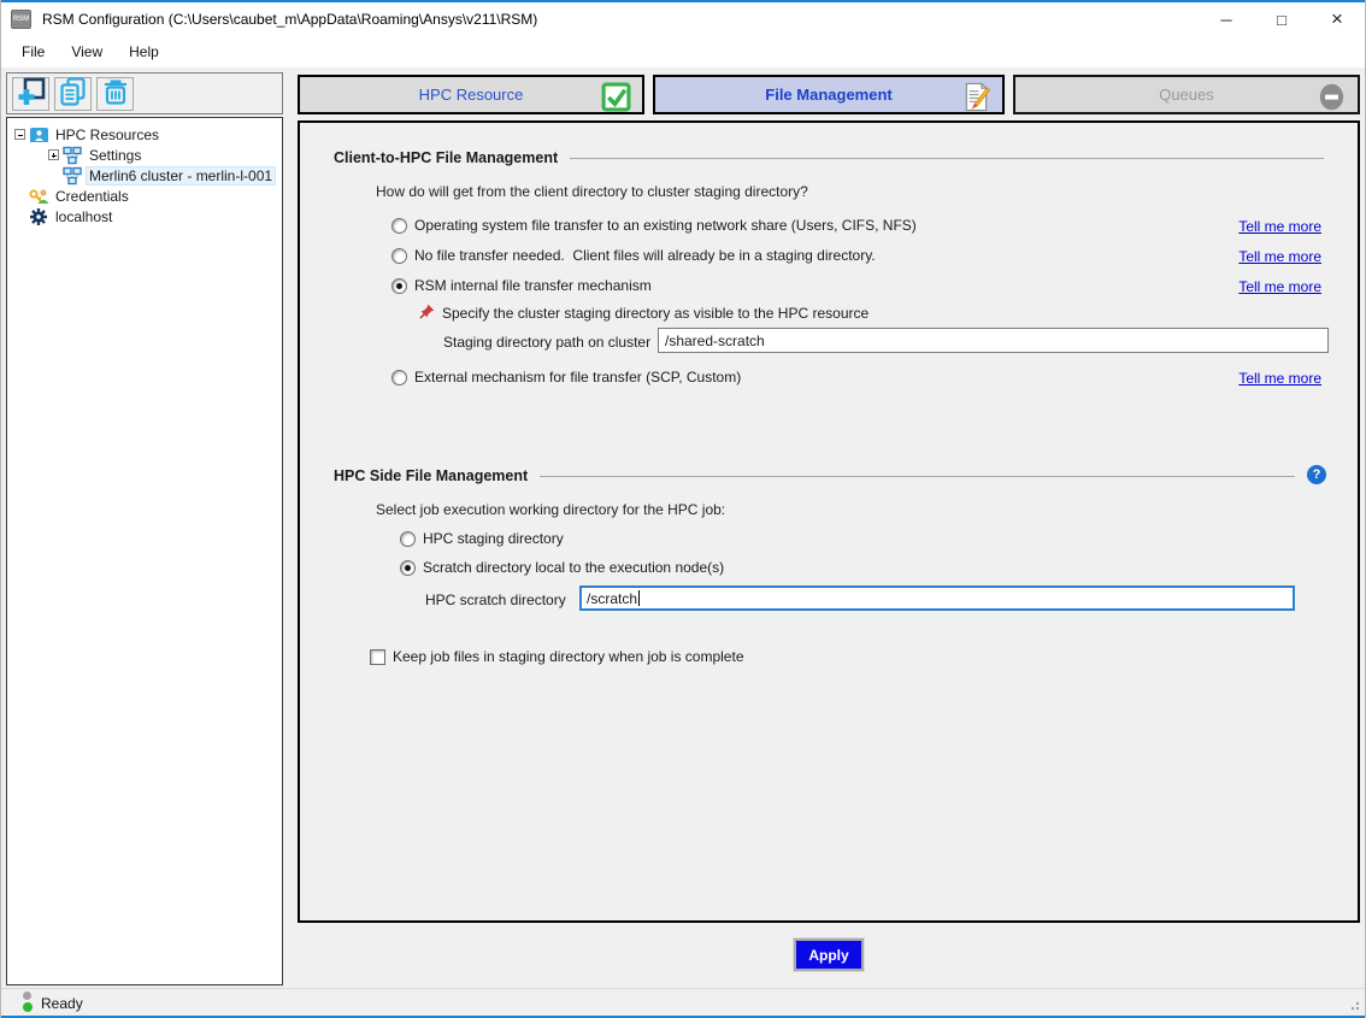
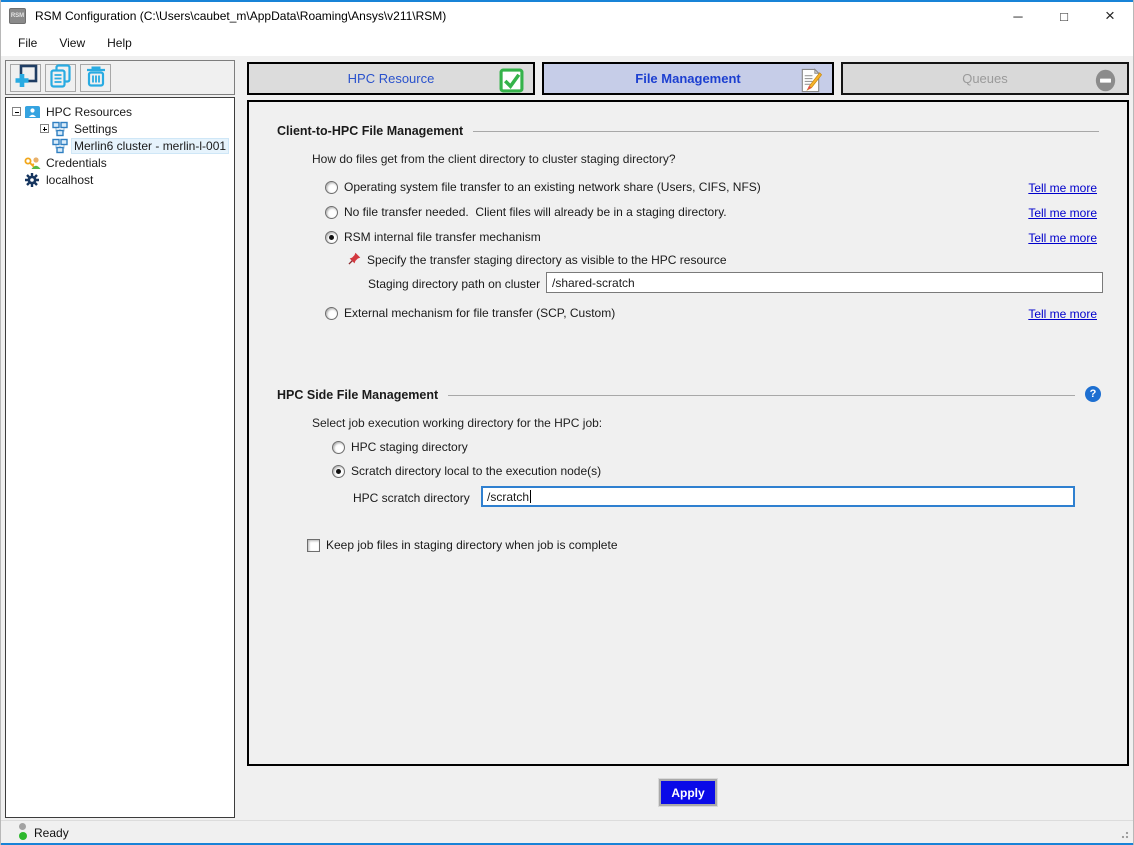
  RSM Configuration (C:\Users\caubet_m\AppData\Roaming\Ansys\v211\RSM)
  ─
  □
  ×
  File
  View
  Help
  HPC Resources
  Settings
  Merlin6 cluster - merlin-l-001
  Credentials
  localhost
  HPC Resource
  File Management
  Queues
  Client-to-HPC File Management
- How do will get from the client directory to cluster staging directory?
+ How do files get from the client directory to cluster staging directory?
  Operating system file transfer to an existing network share (Users, CIFS, NFS)
  Tell me more
  No file transfer needed. Client files will already be in a staging directory.
  Tell me more
  RSM internal file transfer mechanism
  Tell me more
- Specify the cluster staging directory as visible to the HPC resource
+ Specify the transfer staging directory as visible to the HPC resource
  Staging directory path on cluster
  /shared-scratch
  External mechanism for file transfer (SCP, Custom)
  Tell me more
  HPC Side File Management
  ?
  Select job execution working directory for the HPC job:
  HPC staging directory
  Scratch directory local to the execution node(s)
  HPC scratch directory
  /scratch
  Keep job files in staging directory when job is complete
  Apply
  Ready
